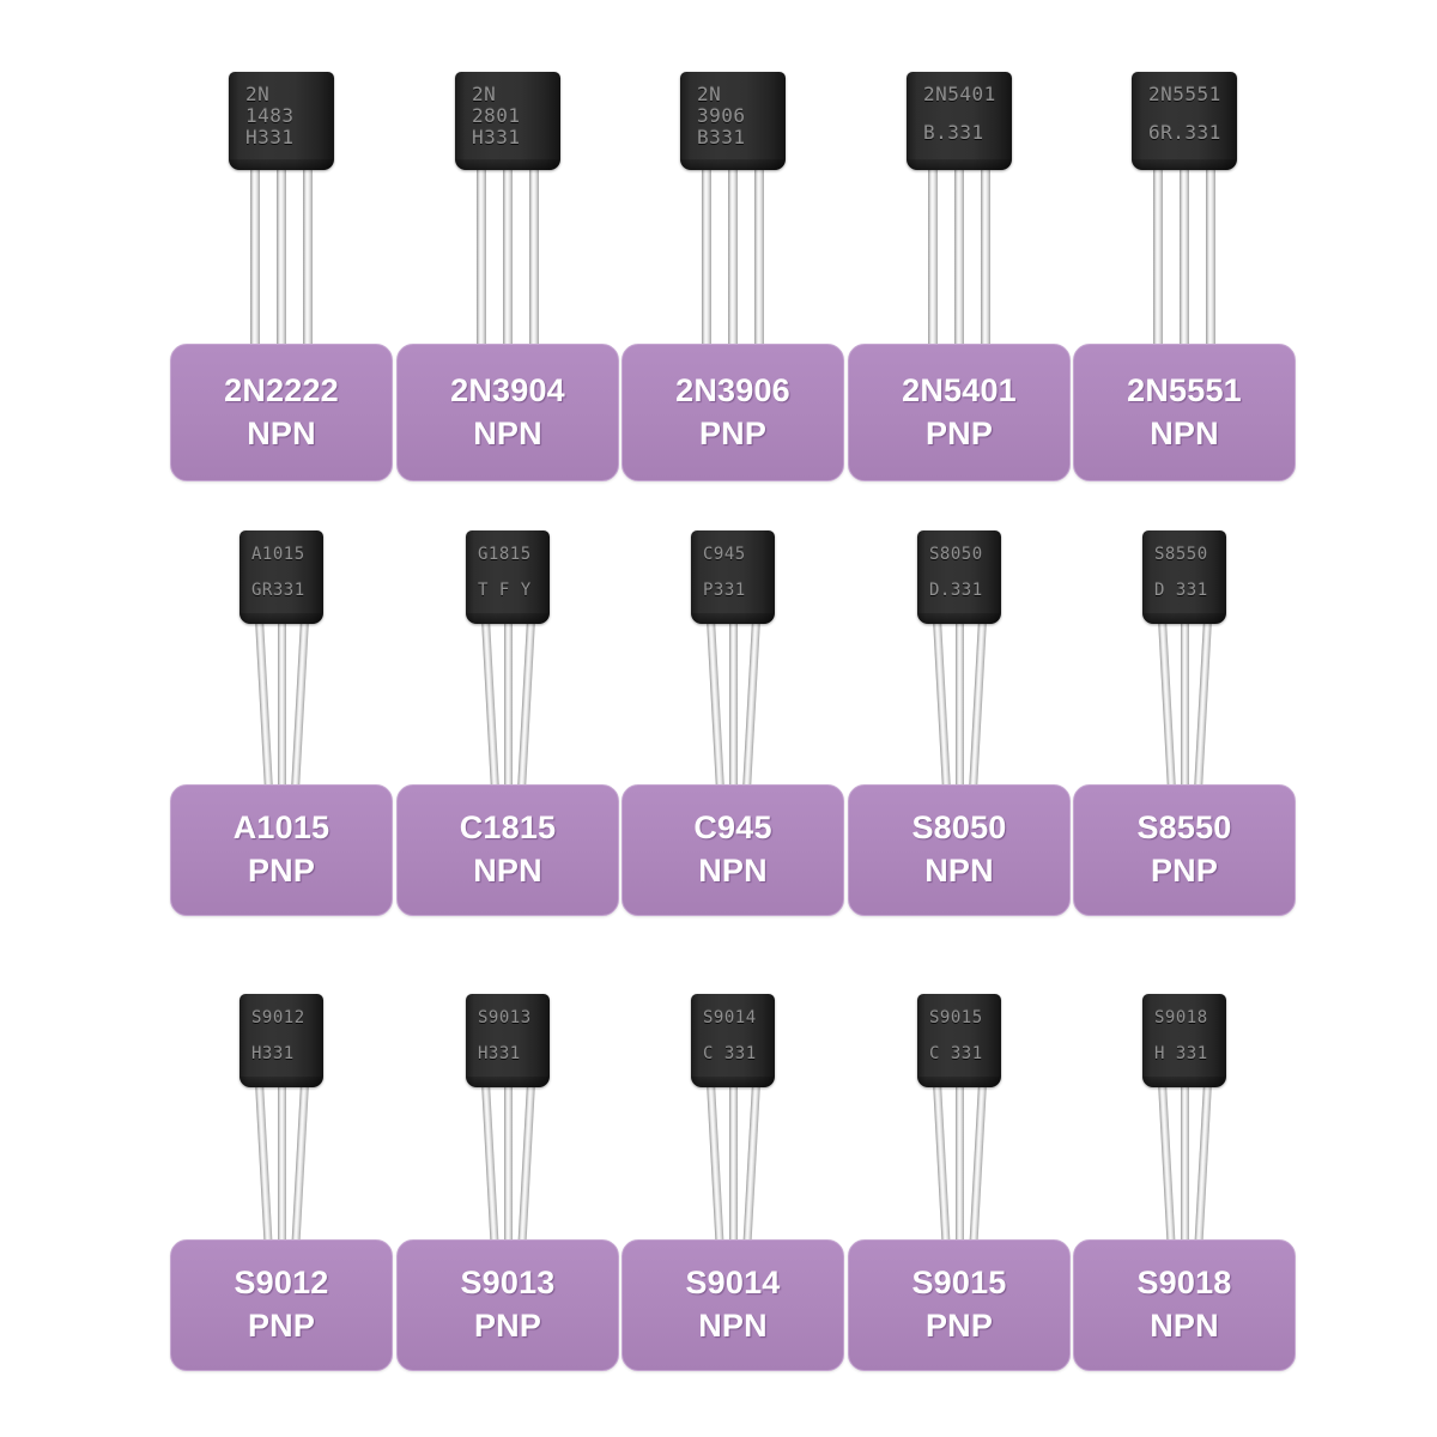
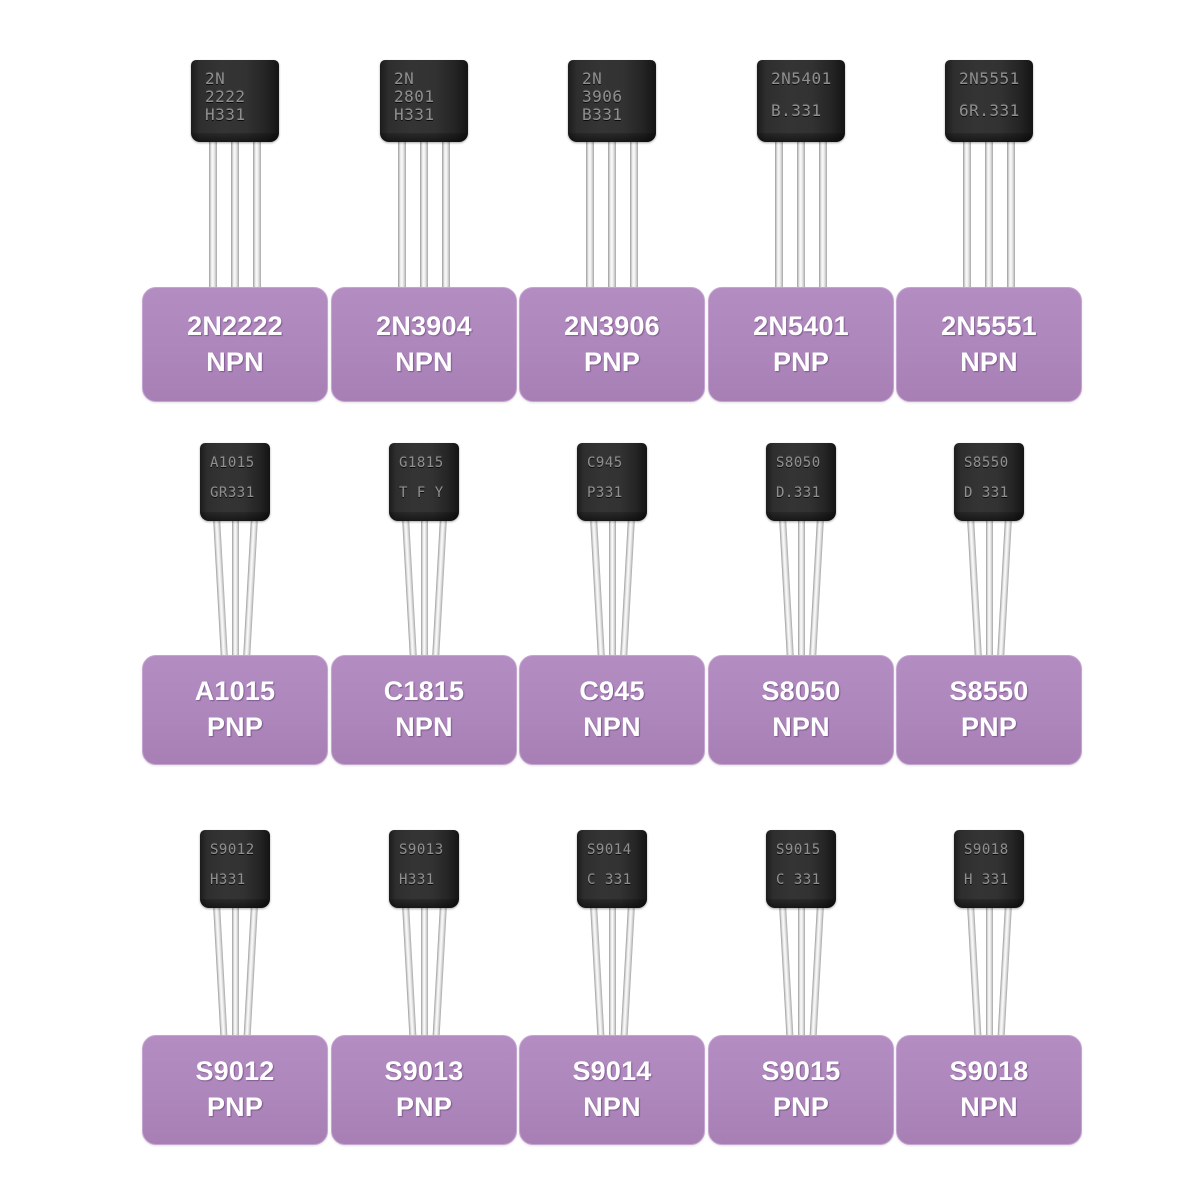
  2N
- 1483
+ 2222
  H331
  2N2222
  NPN
  2N
  2801
  H331
  2N3904
  NPN
  2N
  3906
  B331
  2N3906
  PNP
  2N5401
  B.331
  2N5401
  PNP
  2N5551
  6R.331
  2N5551
  NPN
  A1015
  GR331
  A1015
  PNP
  G1815
  T F Y
  C1815
  NPN
  C945
  P331
  C945
  NPN
  S8050
  D.331
  S8050
  NPN
  S8550
  D 331
  S8550
  PNP
  S9012
  H331
  S9012
  PNP
  S9013
  H331
  S9013
  PNP
  S9014
  C 331
  S9014
  NPN
  S9015
  C 331
  S9015
  PNP
  S9018
  H 331
  S9018
  NPN
